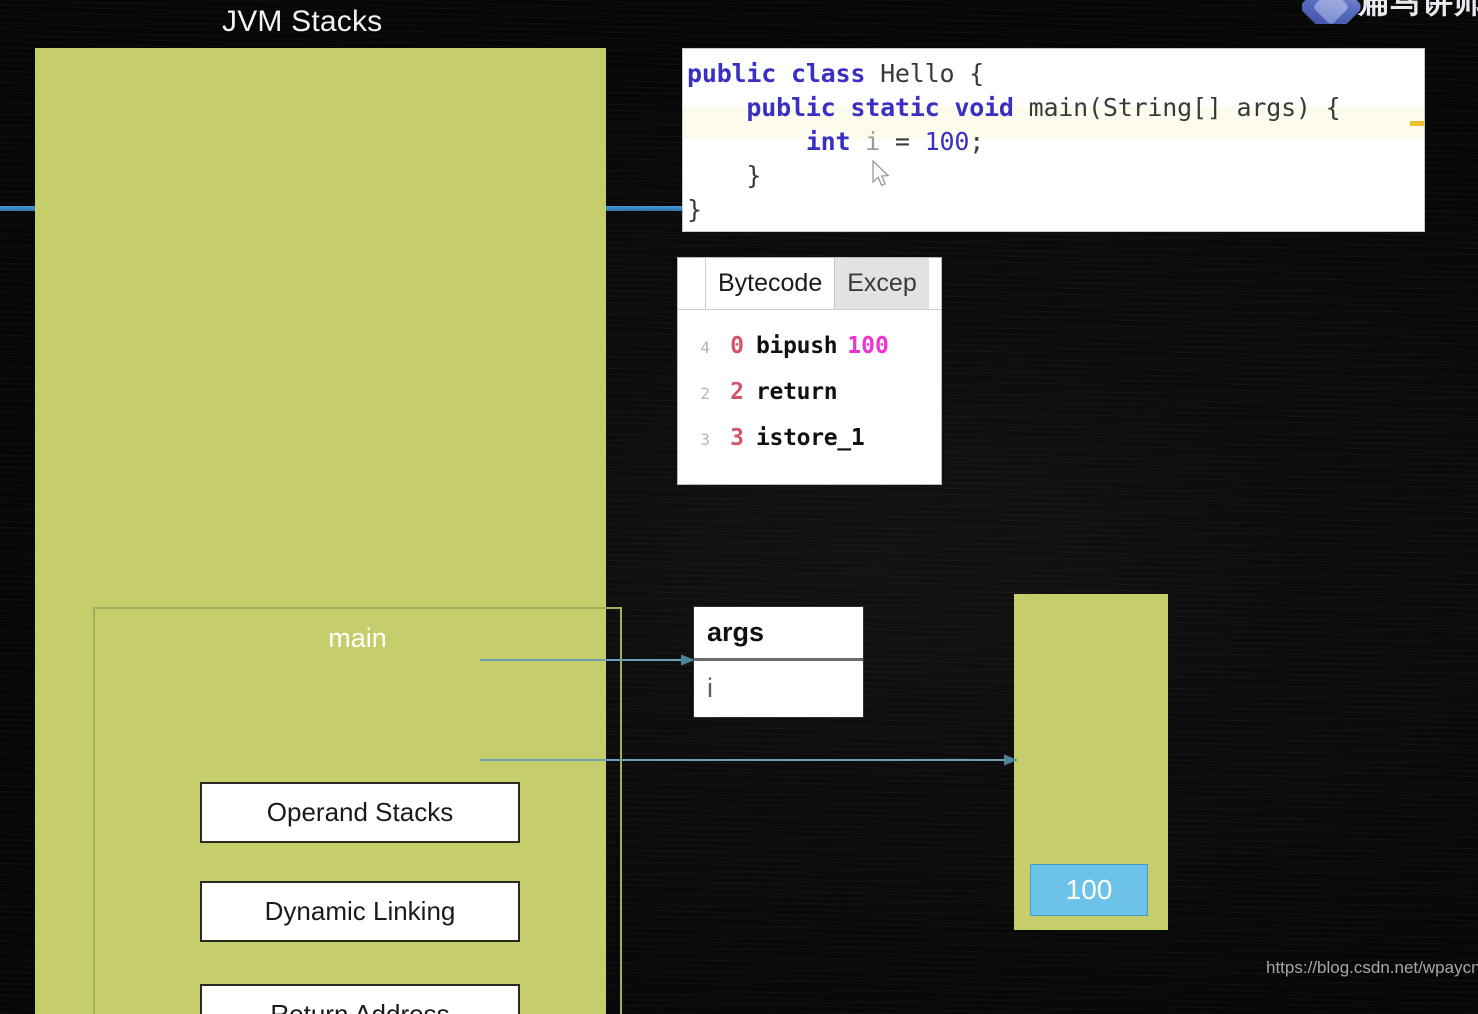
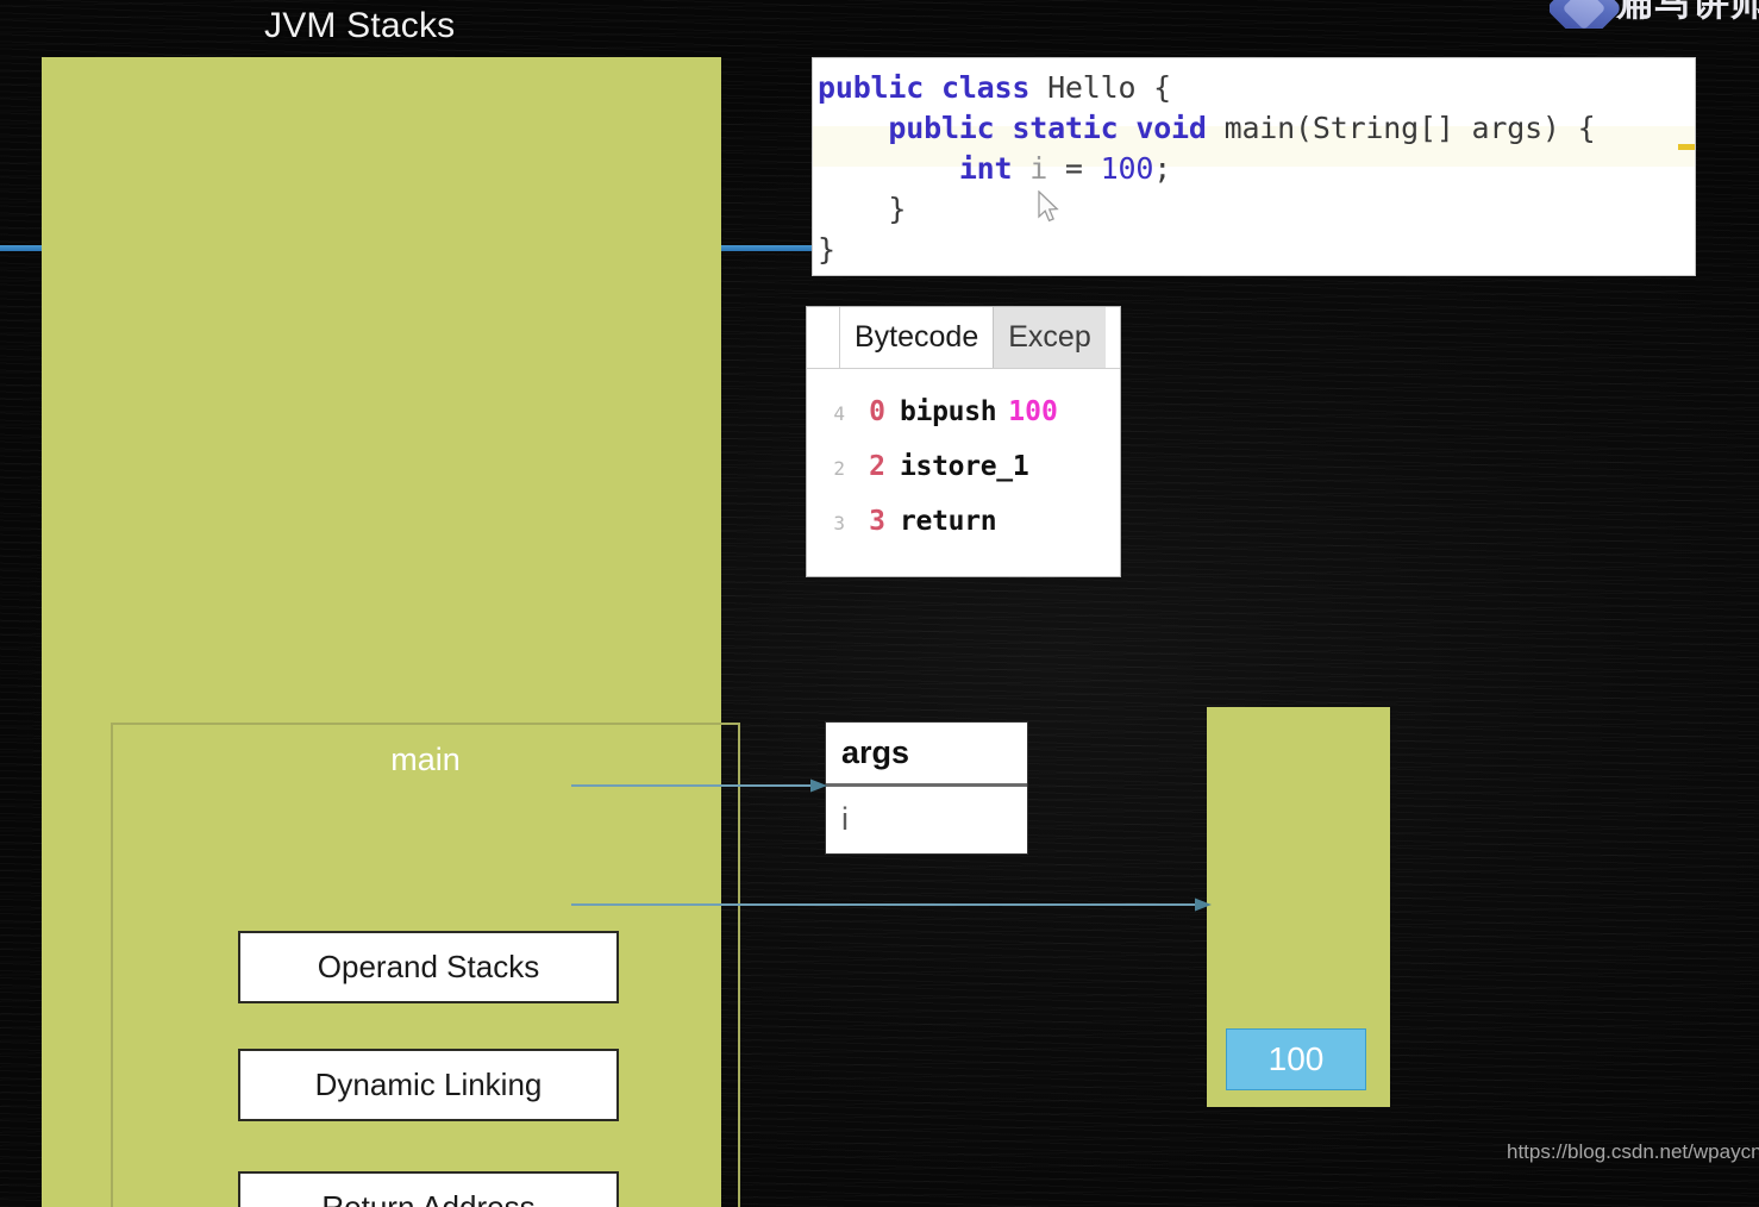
  扁马讲师
  JVM Stacks
  main
  Operand Stacks
  Dynamic Linking
  public class Hello {
  public static void main(String[] args) {
  int i = 100;
  }
  }
  Bytecode
  Excep
  4
  0
  bipush
  100
  2
  2
- return
+ istore_1
  3
  3
- istore_1
+ return
  args
  i
  100
  https://blog.csdn.net/wpaycn
